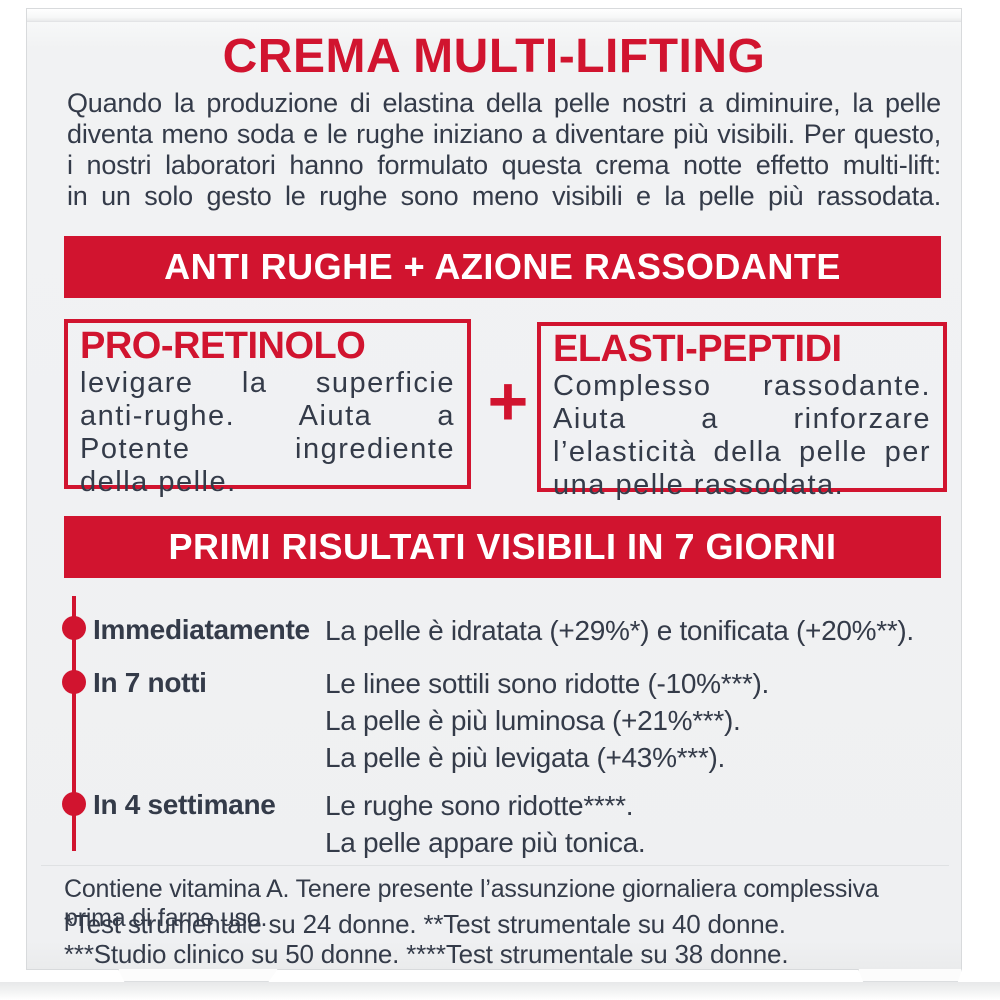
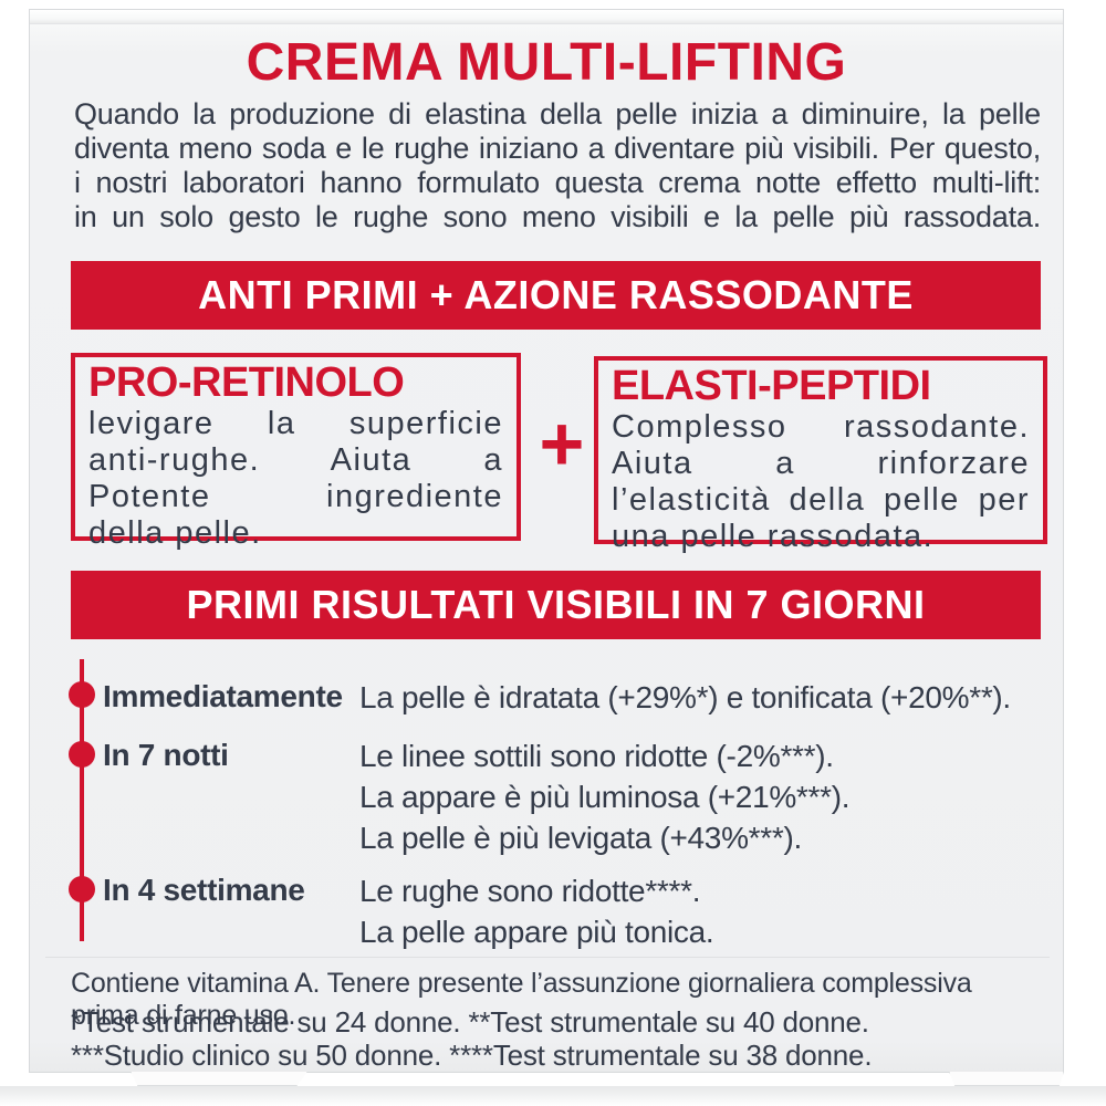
  CREMA MULTI-LIFTING
- Quando la produzione di elastina della pelle nostri a diminuire, la pelle
+ Quando la produzione di elastina della pelle inizia a diminuire, la pelle
  diventa meno soda e le rughe iniziano a diventare più visibili. Per questo,
  i nostri laboratori hanno formulato questa crema notte effetto multi-lift:
  in un solo gesto le rughe sono meno visibili e la pelle più rassodata.
- ANTI RUGHE + AZIONE RASSODANTE
+ ANTI PRIMI + AZIONE RASSODANTE
  PRO-RETINOLO
  levigare la superficie
  anti-rughe. Aiuta a
  Potente ingrediente
  della pelle.
  +
  ELASTI-PEPTIDI
  Complesso rassodante.
  Aiuta a rinforzare
  l’elasticità della pelle per
  una pelle rassodata.
  PRIMI RISULTATI VISIBILI IN 7 GIORNI
  Immediatamente
  La pelle è idratata (+29%*) e tonificata (+20%**).
  In 7 notti
- Le linee sottili sono ridotte (-10%***).
+ Le linee sottili sono ridotte (-2%***).
- La pelle è più luminosa (+21%***).
+ La appare è più luminosa (+21%***).
  La pelle è più levigata (+43%***).
  In 4 settimane
  Le rughe sono ridotte****.
  La pelle appare più tonica.
  Contiene vitamina A. Tenere presente l’assunzione giornaliera complessiva prima di farne uso.
  *Test strumentale su 24 donne. **Test strumentale su 40 donne.
  ***Studio clinico su 50 donne. ****Test strumentale su 38 donne.
